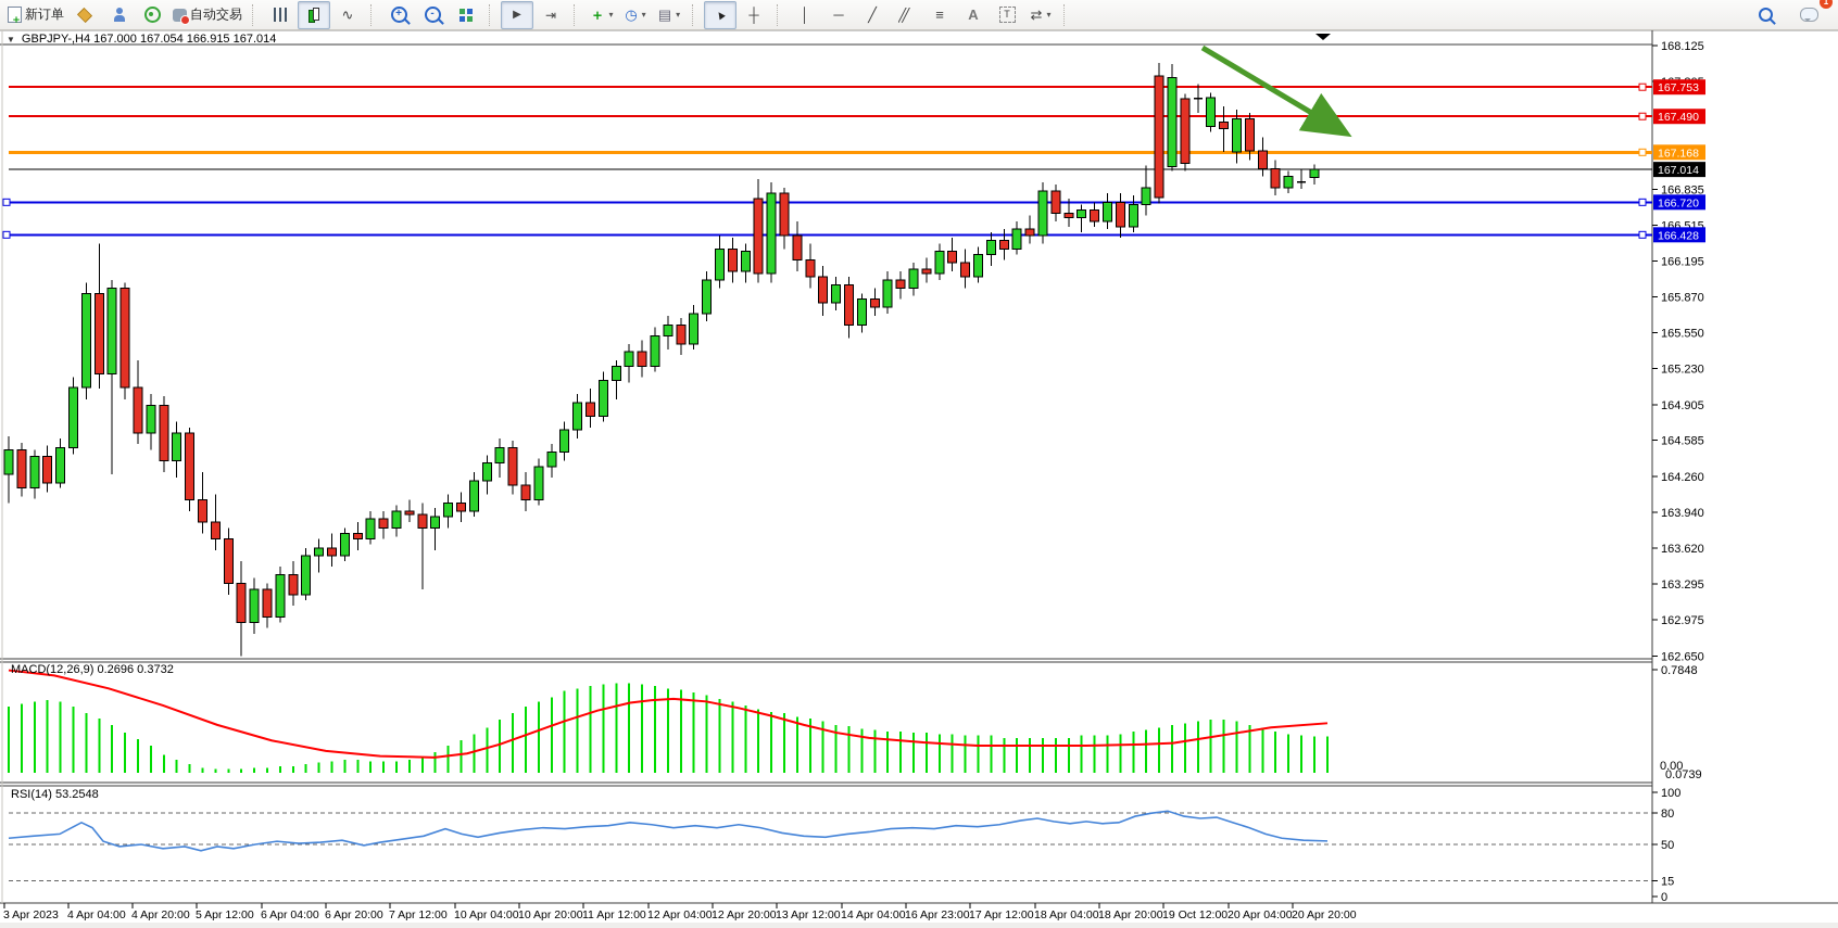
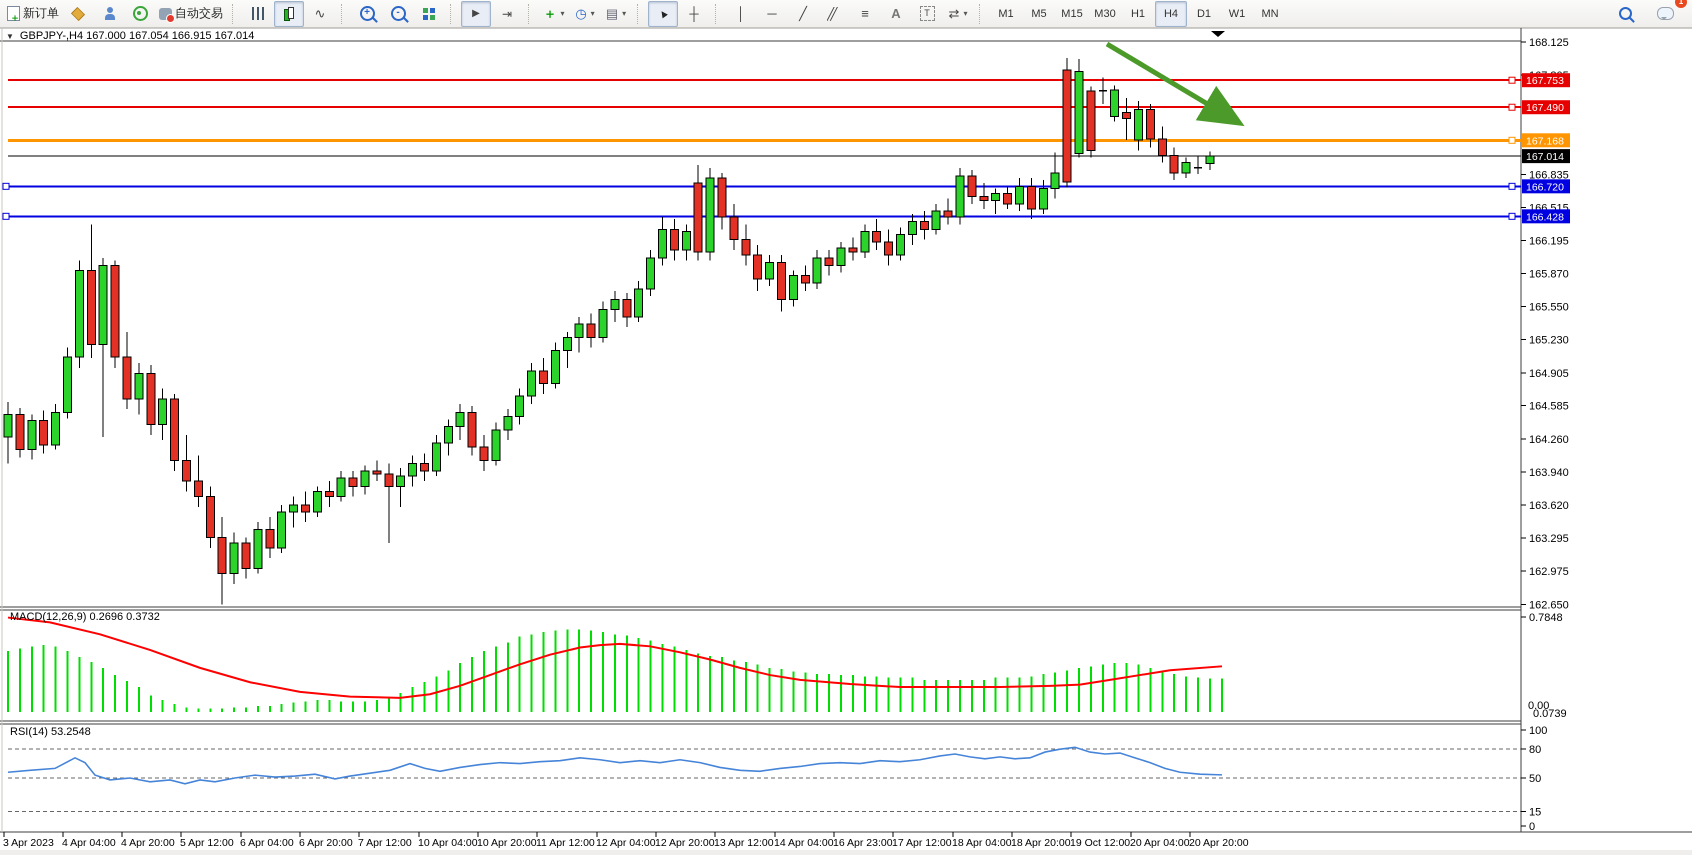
  新订单
  自动交易
  ∿
  +
  -
  ▶
  ⇥
  ＋
  ▾
  ◷
  ▾
  ▤
  ▾
  ┼
  │
  ─
  ╱
  ╱╱
  ≡
  A
  T
  ⇄
  ▾
+ M1
+ M5
+ M15
+ M30
+ H1
+ H4
+ D1
+ W1
+ MN
  1
  ▼
  GBPJPY-,H4 167.000 167.054 166.915 167.014
  MACD(12,26,9) 0.2696 0.3732
  RSI(14) 53.2548
  168.125
  166.835
  166.515
  166.195
  165.870
  165.550
  165.230
  164.905
  164.585
  164.260
  163.940
  163.620
  163.295
  162.975
  162.650
  167.753
  167.490
  167.168
  167.014
  166.720
  166.428
  0.7848
  0.00
  0.0739
  100
  80
  50
  15
  0
  3 Apr 2023
  4 Apr 04:00
  4 Apr 20:00
  5 Apr 12:00
  6 Apr 04:00
  6 Apr 20:00
  7 Apr 12:00
  10 Apr 04:00
  10 Apr 20:00
  11 Apr 12:00
  12 Apr 04:00
  12 Apr 20:00
  13 Apr 12:00
  14 Apr 04:00
  16 Apr 23:00
  17 Apr 12:00
  18 Apr 04:00
  18 Apr 20:00
  19 Oct 12:00
  20 Apr 04:00
  20 Apr 20:00
